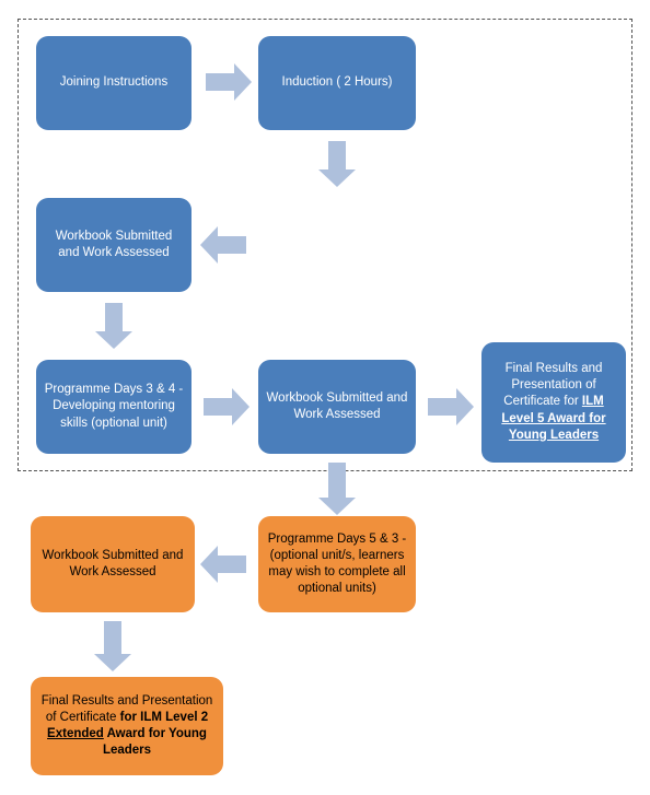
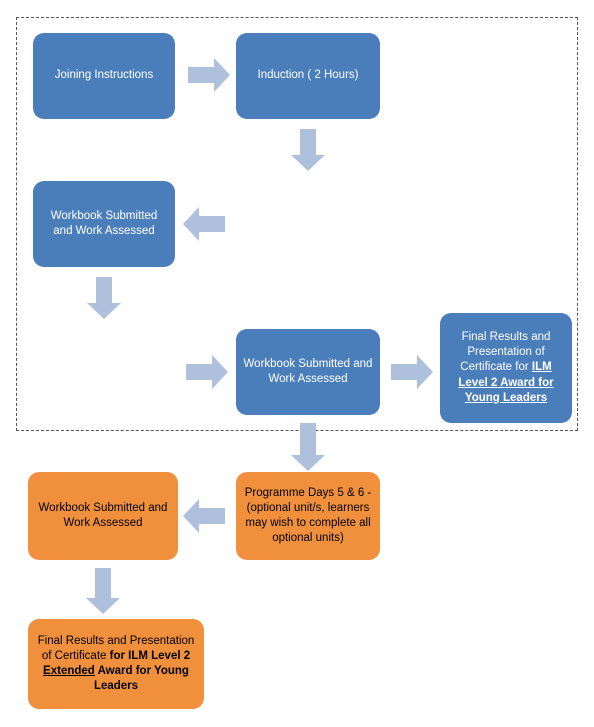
  Joining Instructions
  Induction ( 2 Hours)
  Workbook Submitted and Work Assessed
- Programme Days 3 & 4 - Developing mentoring skills (optional unit)
  Workbook Submitted and Work Assessed
- Final Results and Presentation of Certificate for ILM Level 5 Award for Young Leaders
+ Final Results and Presentation of Certificate for ILM Level 2 Award for Young Leaders
  Workbook Submitted and Work Assessed
- Programme Days 5 & 3 - (optional unit/s, learners may wish to complete all optional units)
+ Programme Days 5 & 6 - (optional unit/s, learners may wish to complete all optional units)
  Final Results and Presentation of Certificate for ILM Level 2 Extended Award for Young Leaders
